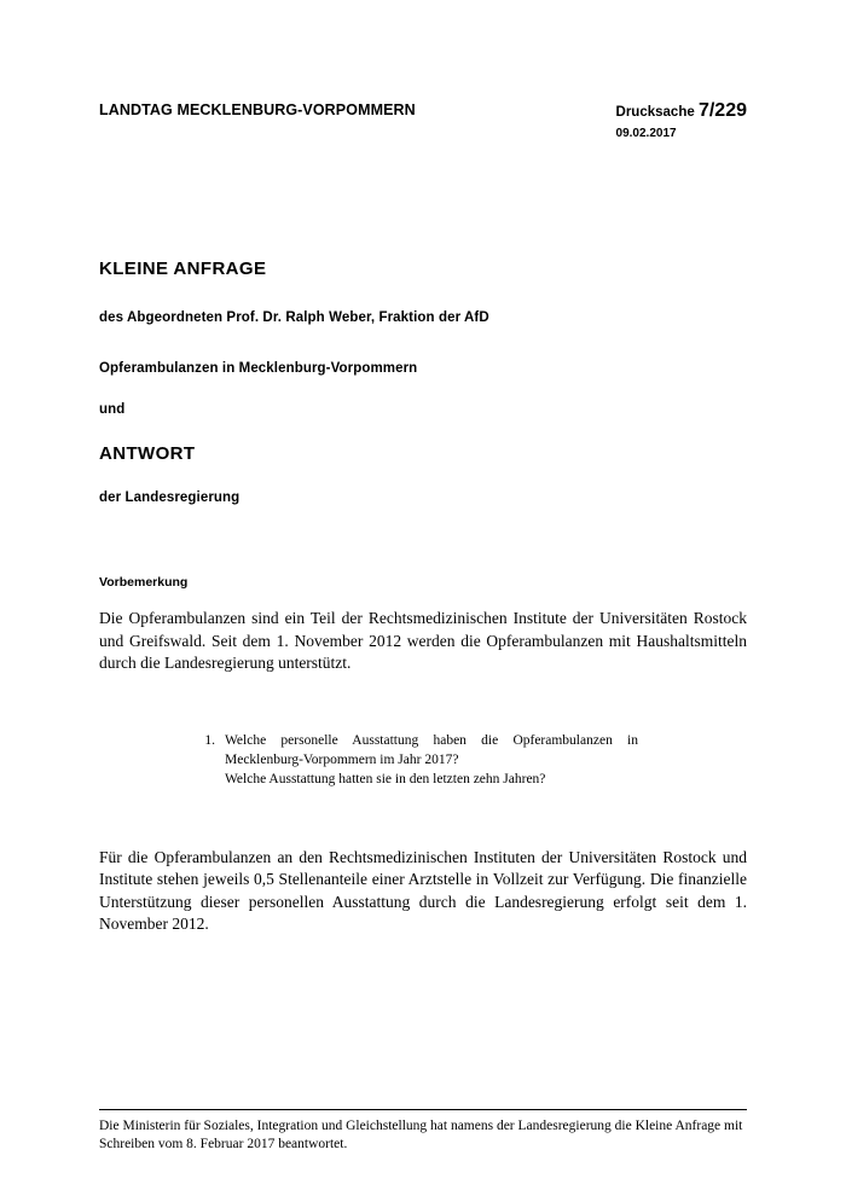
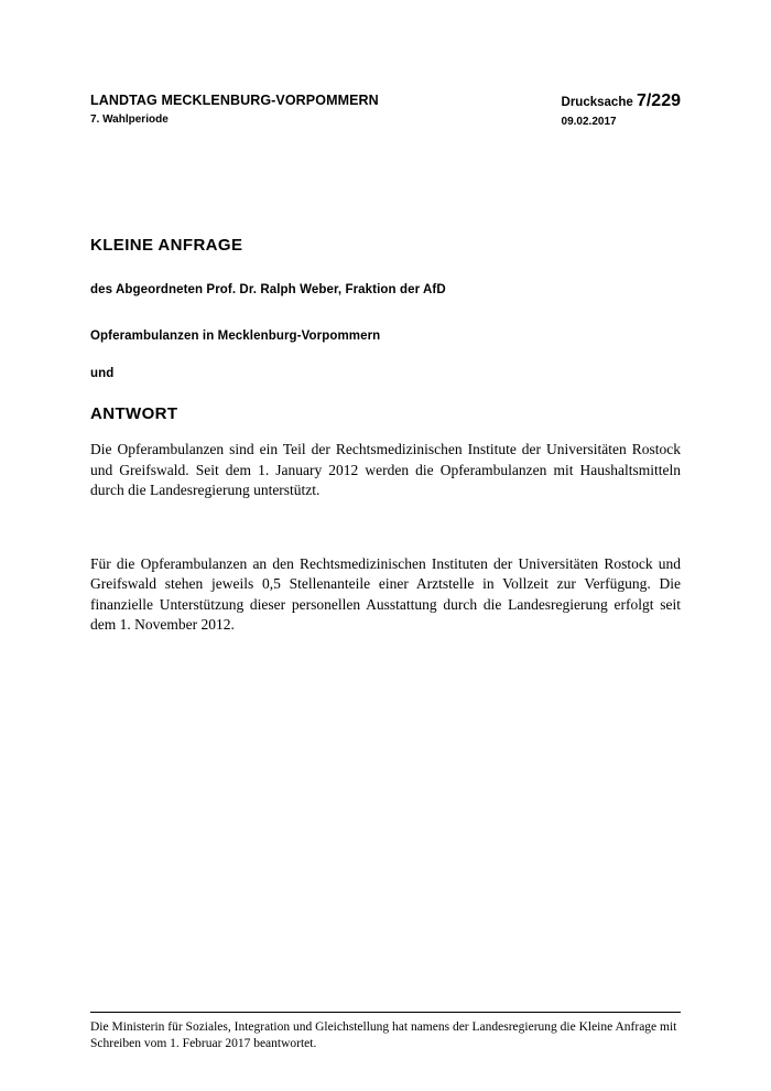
  LANDTAG MECKLENBURG-VORPOMMERN
+ 7. Wahlperiode
  Drucksache 7/229
  09.02.2017
  KLEINE ANFRAGE
  des Abgeordneten Prof. Dr. Ralph Weber, Fraktion der AfD
  Opferambulanzen in Mecklenburg-Vorpommern
  und
  ANTWORT
- der Landesregierung
- Vorbemerkung
- Die Opferambulanzen sind ein Teil der Rechtsmedizinischen Institute der Universitäten Rostock und Greifswald. Seit dem 1. November 2012 werden die Opferambulanzen mit Haushaltsmitteln durch die Landesregierung unterstützt.
+ Die Opferambulanzen sind ein Teil der Rechtsmedizinischen Institute der Universitäten Rostock und Greifswald. Seit dem 1. January 2012 werden die Opferambulanzen mit Haushaltsmitteln durch die Landesregierung unterstützt.
- 1.
- Welche personelle Ausstattung haben die Opferambulanzen in Mecklenburg-Vorpommern im Jahr 2017?
- Welche Ausstattung hatten sie in den letzten zehn Jahren?
- Für die Opferambulanzen an den Rechtsmedizinischen Instituten der Universitäten Rostock und Institute stehen jeweils 0,5 Stellenanteile einer Arztstelle in Vollzeit zur Verfügung. Die finanzielle Unterstützung dieser personellen Ausstattung durch die Landesregierung erfolgt seit dem 1. November 2012.
+ Für die Opferambulanzen an den Rechtsmedizinischen Instituten der Universitäten Rostock und Greifswald stehen jeweils 0,5 Stellenanteile einer Arztstelle in Vollzeit zur Verfügung. Die finanzielle Unterstützung dieser personellen Ausstattung durch die Landesregierung erfolgt seit dem 1. November 2012.
- Die Ministerin für Soziales, Integration und Gleichstellung hat namens der Landesregierung die Kleine Anfrage mit Schreiben vom 8. Februar 2017 beantwortet.
+ Die Ministerin für Soziales, Integration und Gleichstellung hat namens der Landesregierung die Kleine Anfrage mit Schreiben vom 1. Februar 2017 beantwortet.
